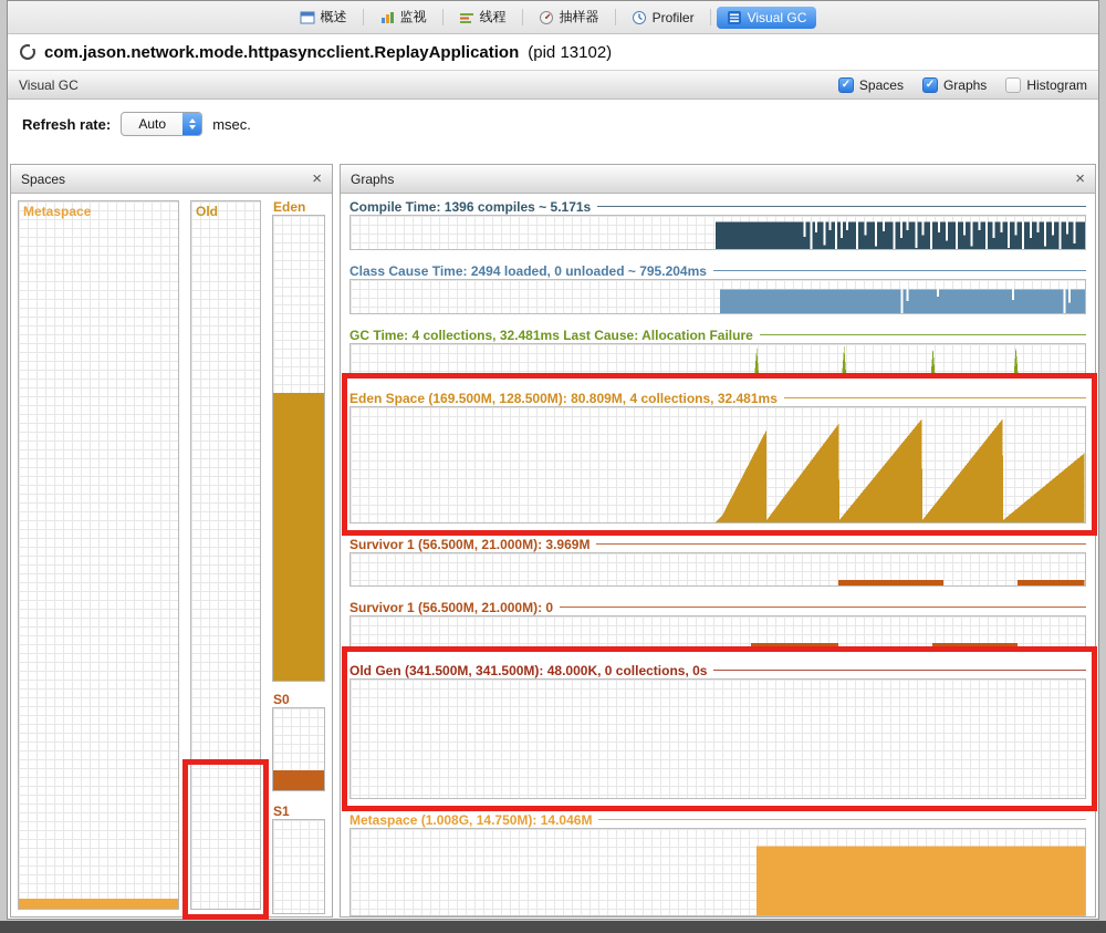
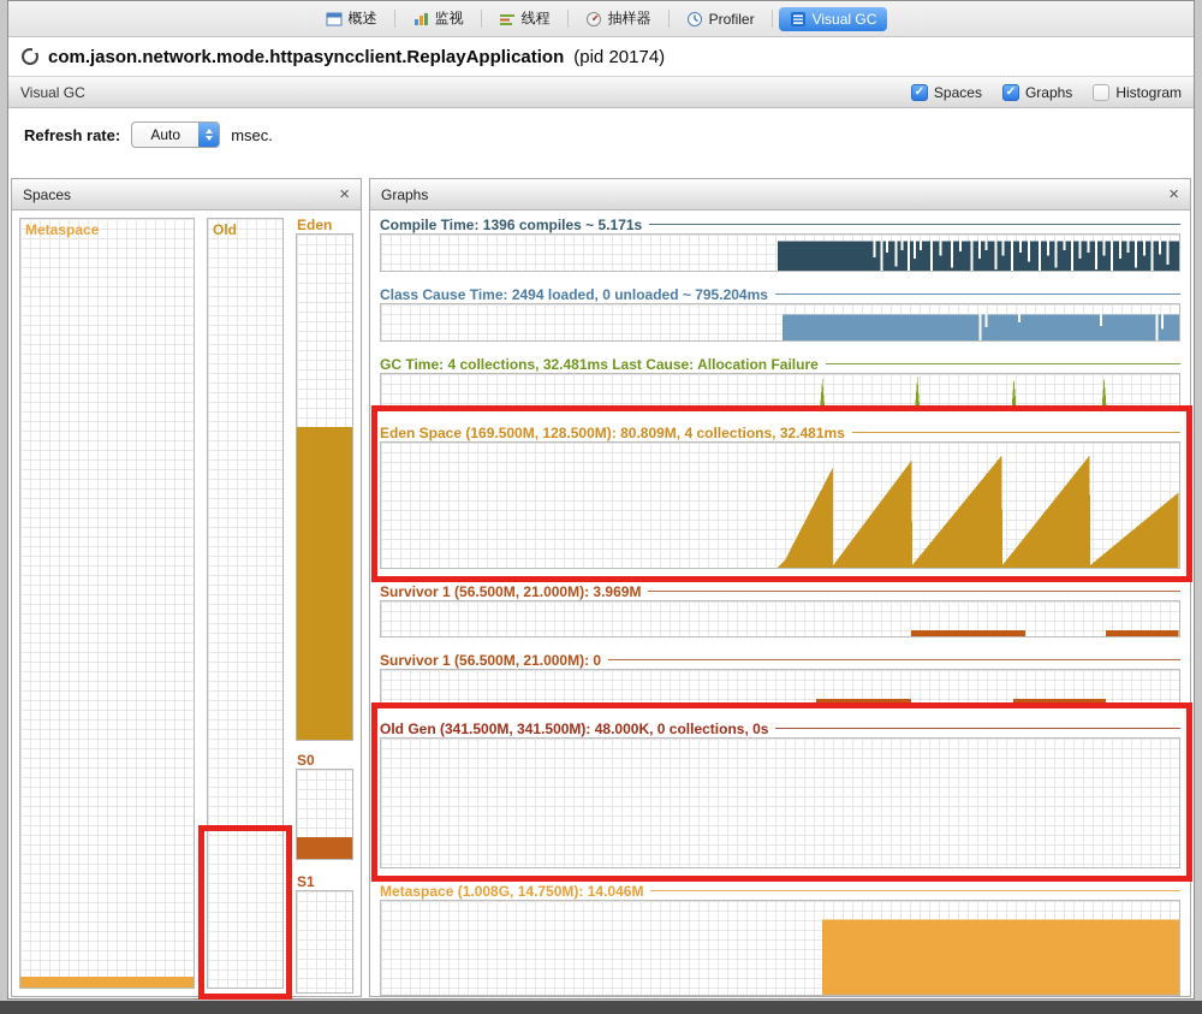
  概述
  监视
  线程
  抽样器
  Profiler
  Visual GC
  com.jason.network.mode.httpasyncclient.ReplayApplication
- (pid 13102)
+ (pid 20174)
  Visual GC
  ✓
  Spaces
  ✓
  Graphs
  Histogram
  Refresh rate:
  Auto
  msec.
  Spaces
  ×
  Metaspace
  Old
  Eden
  S0
  S1
  Graphs
  ×
  Compile Time: 1396 compiles ~ 5.171s
  Class Cause Time: 2494 loaded, 0 unloaded ~ 795.204ms
  GC Time: 4 collections, 32.481ms Last Cause: Allocation Failure
  Eden Space (169.500M, 128.500M): 80.809M, 4 collections, 32.481ms
  Survivor 1 (56.500M, 21.000M): 3.969M
  Survivor 1 (56.500M, 21.000M): 0
  Old Gen (341.500M, 341.500M): 48.000K, 0 collections, 0s
  Metaspace (1.008G, 14.750M): 14.046M
